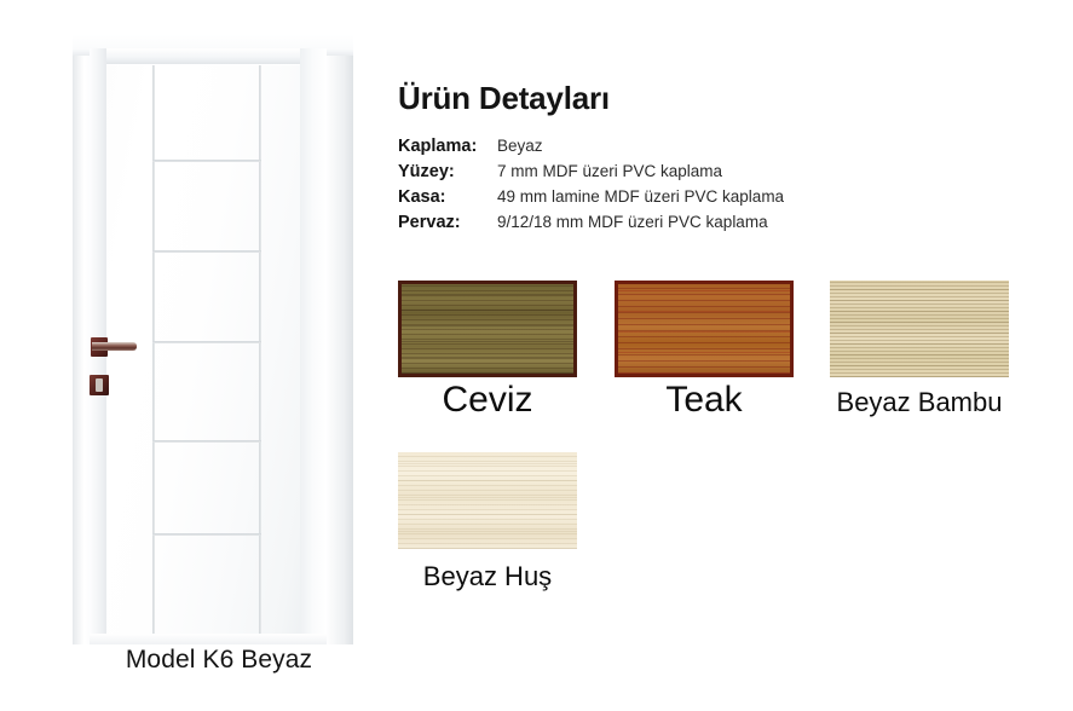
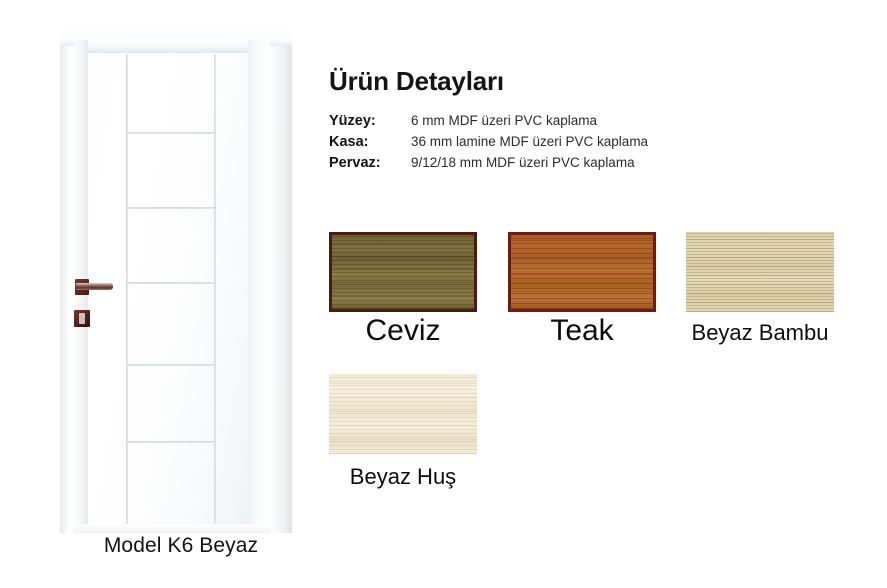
  Model K6 Beyaz
  Ürün Detayları
- Kaplama:
- Beyaz
  Yüzey:
- 7 mm MDF üzeri PVC kaplama
+ 6 mm MDF üzeri PVC kaplama
  Kasa:
- 49 mm lamine MDF üzeri PVC kaplama
+ 36 mm lamine MDF üzeri PVC kaplama
  Pervaz:
  9/12/18 mm MDF üzeri PVC kaplama
  Ceviz
  Teak
  Beyaz Bambu
  Beyaz Huş
